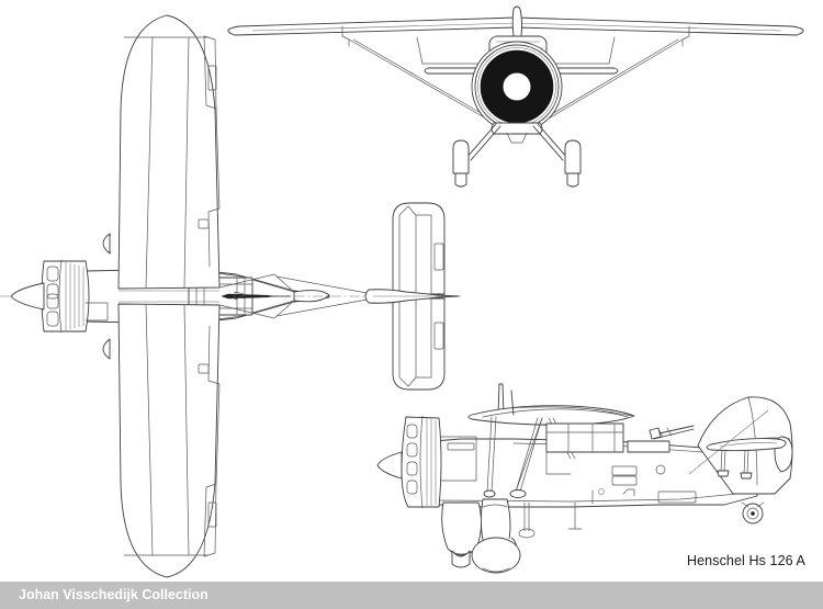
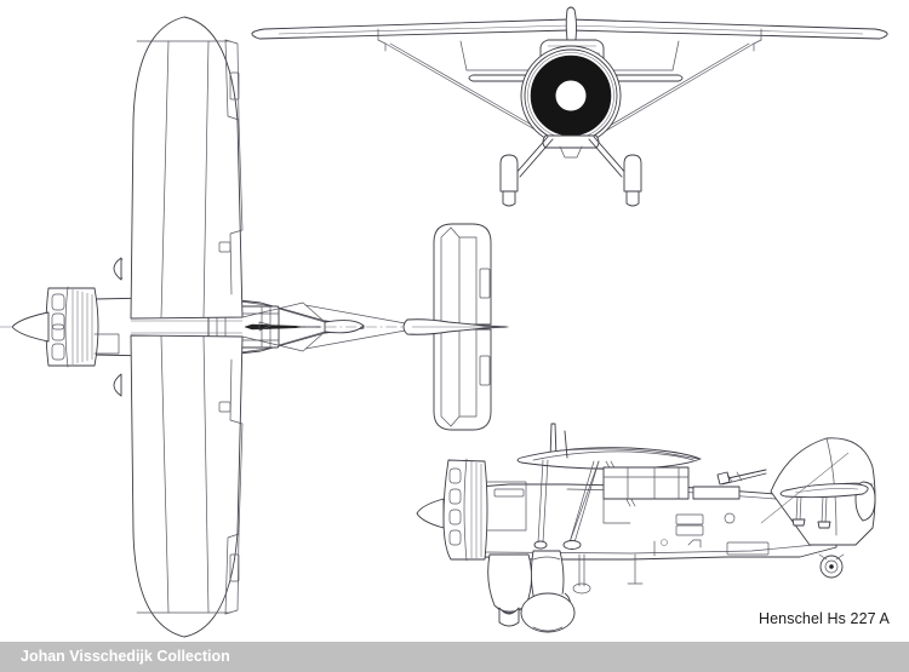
- Henschel Hs 126 A
+ Henschel Hs 227 A
  Johan Visschedijk Collection
